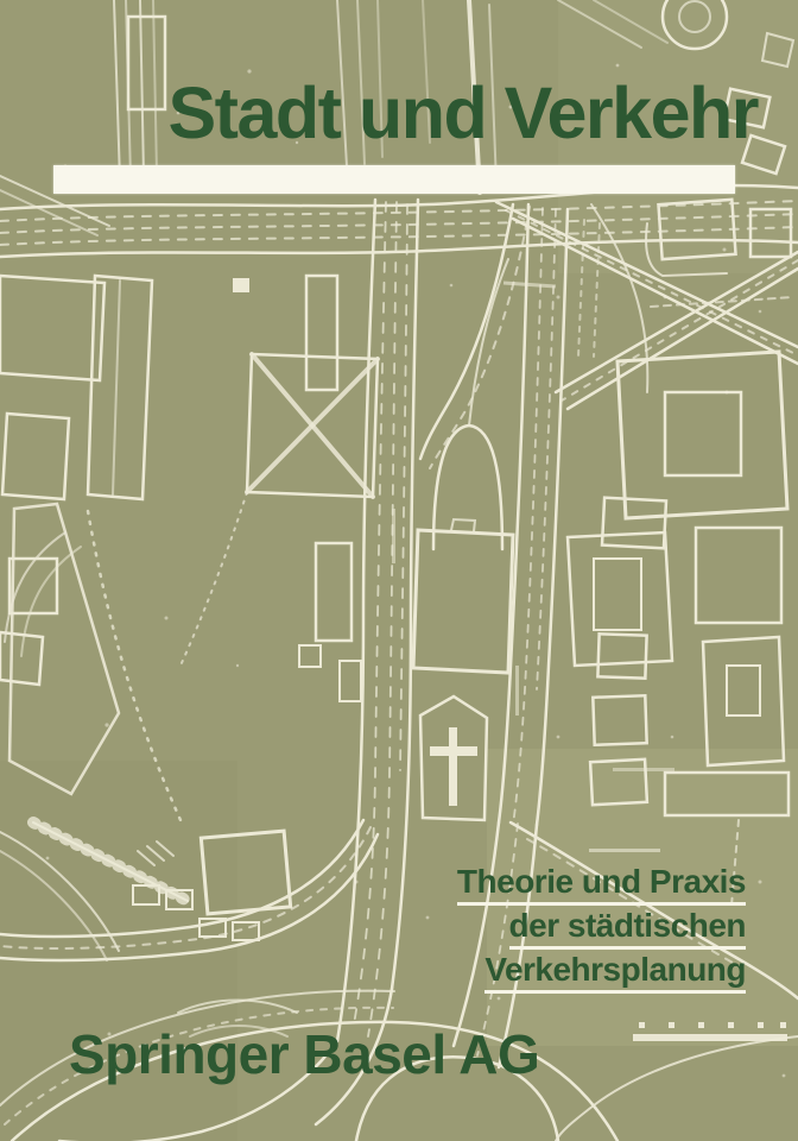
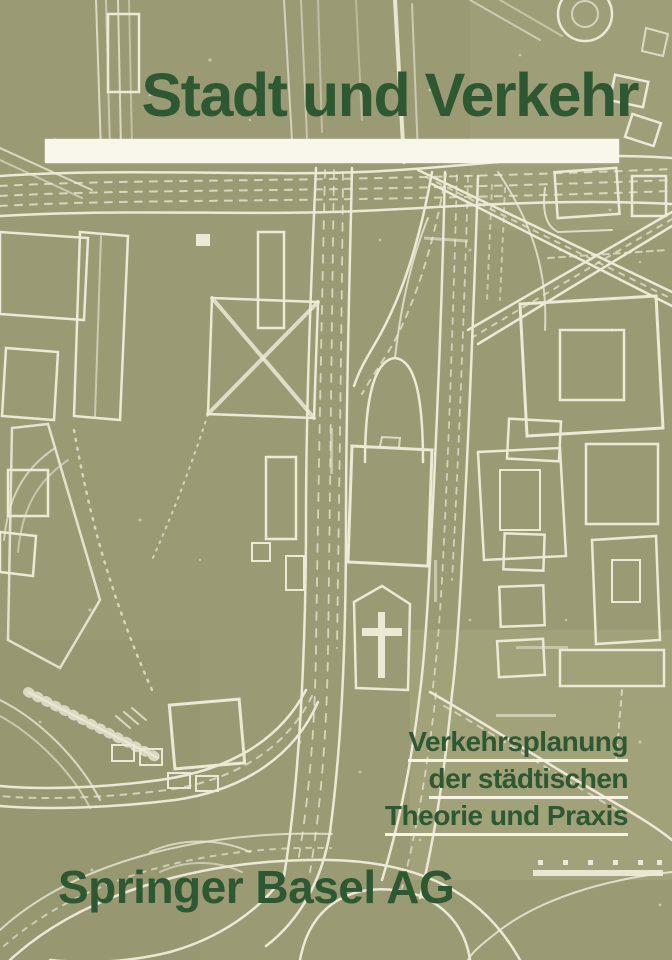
  Stadt und Verkehr
- Theorie und Praxis
+ Verkehrsplanung
  der städtischen
- Verkehrsplanung
+ Theorie und Praxis
  Springer Basel AG
